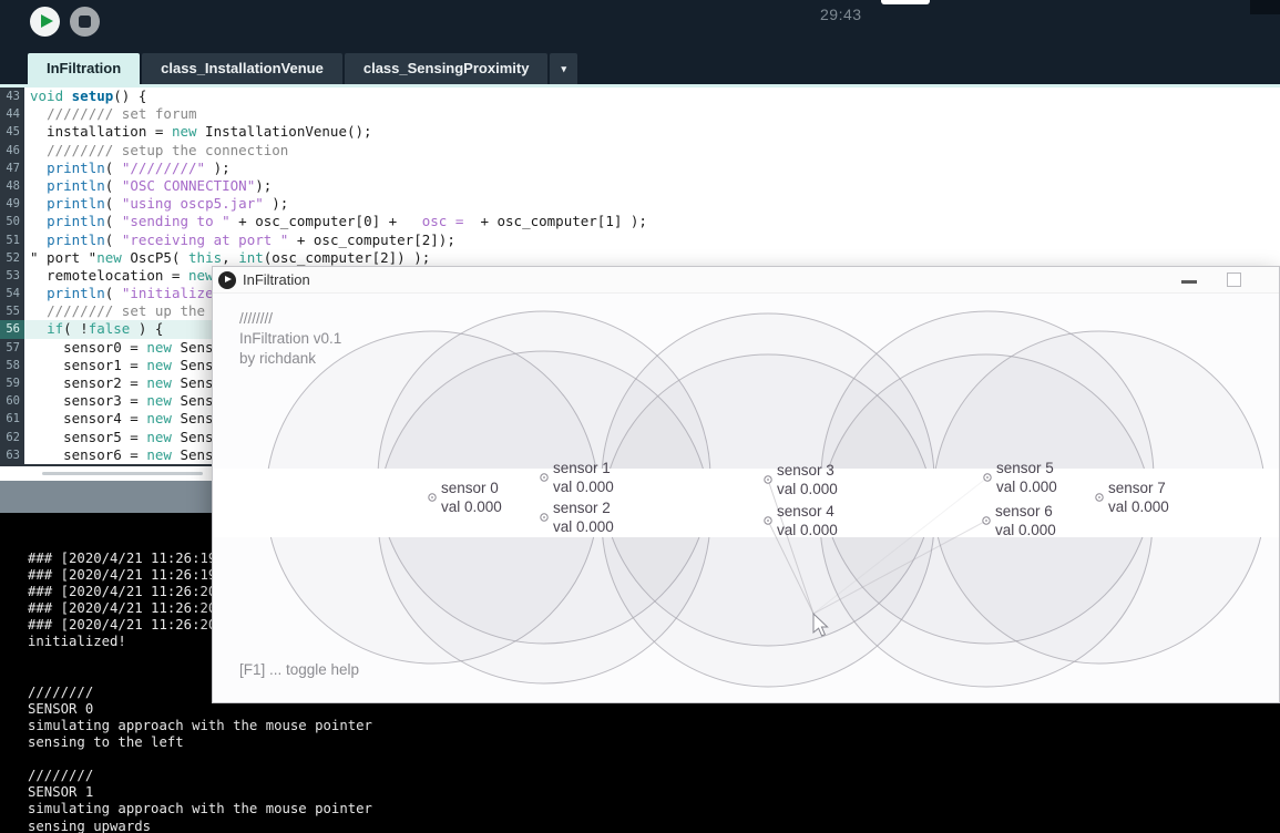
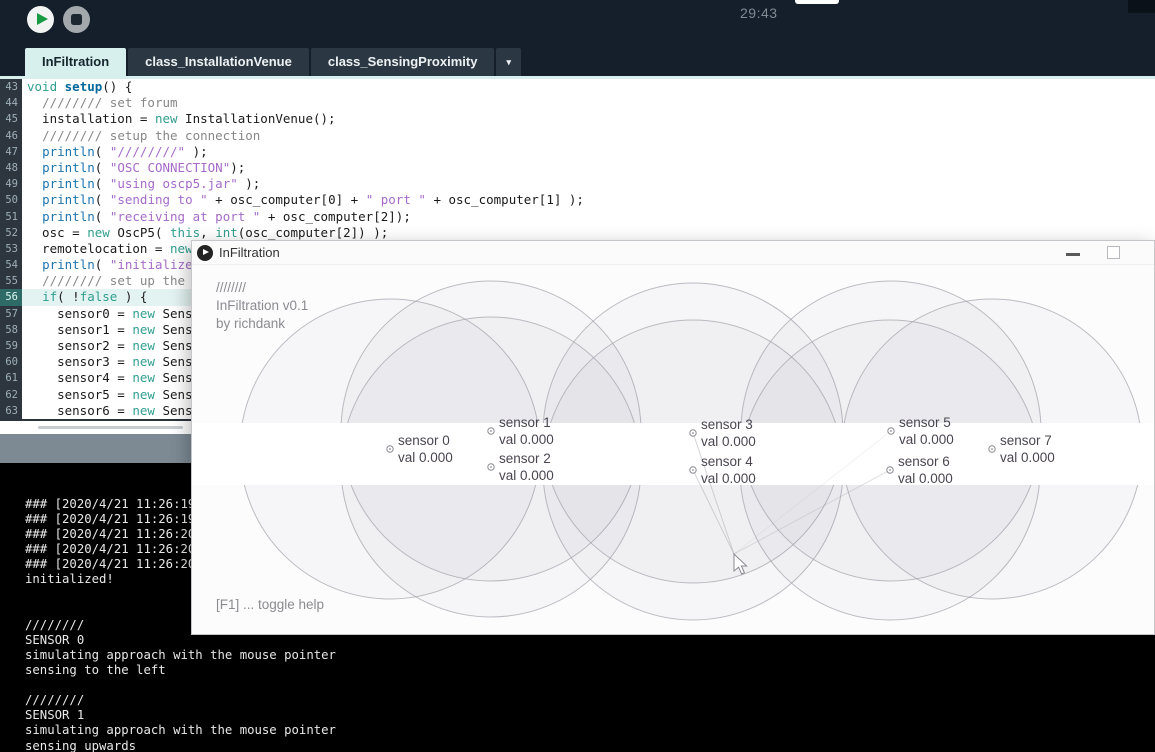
  29:43
  InFiltration
  class_InstallationVenue
  class_SensingProximity
  ▾
  43
  void setup() {
  44
  //////// set forum
  45
  installation = new InstallationVenue();
  46
  //////// setup the connection
  47
  println( "////////" );
  48
  println( "OSC CONNECTION");
  49
  println( "using oscp5.jar" );
  50
- println( "sending to " + osc_computer[0] + osc = + osc_computer[1] );
+ println( "sending to " + osc_computer[0] + " port " + osc_computer[1] );
  51
  println( "receiving at port " + osc_computer[2]);
  52
- " port "new OscP5( this, int(osc_computer[2]) );
+ osc = new OscP5( this, int(osc_computer[2]) );
  53
  remotelocation = new
  54
  println( "initialize
  55
  //////// set up the
  56
  if( !false ) {
  57
  sensor0 = new Sens
  58
  sensor1 = new Sens
  59
  sensor2 = new Sens
  60
  sensor3 = new Sens
  61
  sensor4 = new Sens
  62
  sensor5 = new Sens
  63
  sensor6 = new Sens
  ### [2020/4/21 11:26:1
  ### [2020/4/21 11:26:1
  ### [2020/4/21 11:26:2
  ### [2020/4/21 11:26:2
  ### [2020/4/21 11:26:2
  initialized!
  ////////
  SENSOR 0
  simulating approach with the mouse pointer
  sensing to the left
  ////////
  SENSOR 1
  simulating approach with the mouse pointer
  sensing upwards
  InFiltration
  sensor 0
  val 0.000
  sensor 1
  val 0.000
  sensor 2
  val 0.000
  sensor 3
  val 0.000
  sensor 4
  val 0.000
  sensor 5
  val 0.000
  sensor 6
  val 0.000
  sensor 7
  val 0.000
  ////////
  InFiltration v0.1
  by richdank
  [F1] ... toggle help
